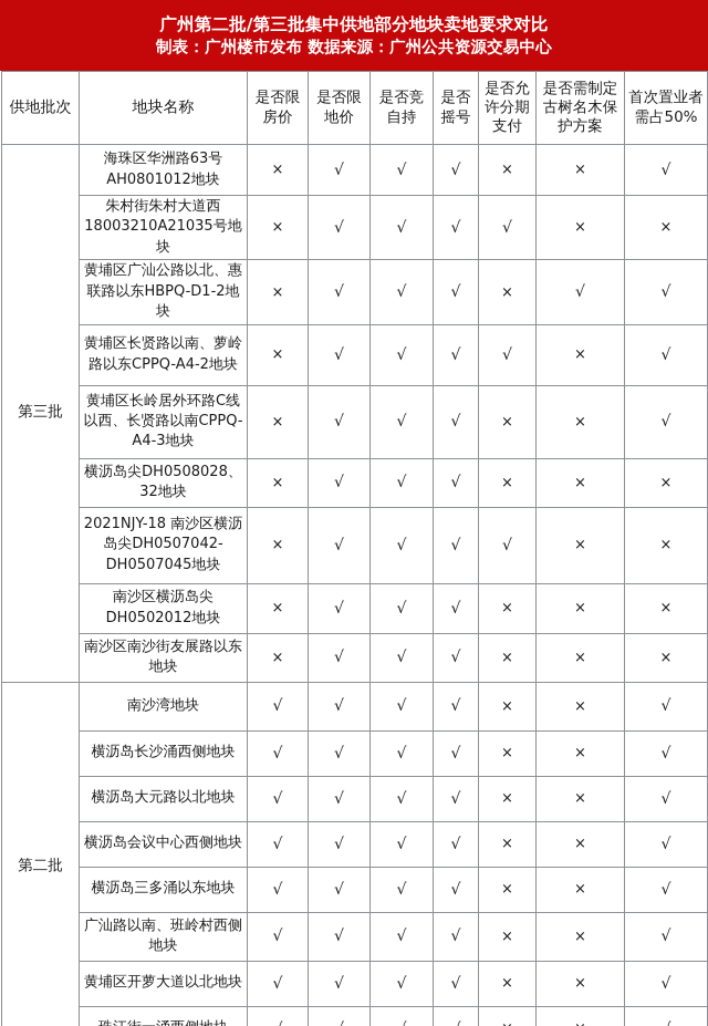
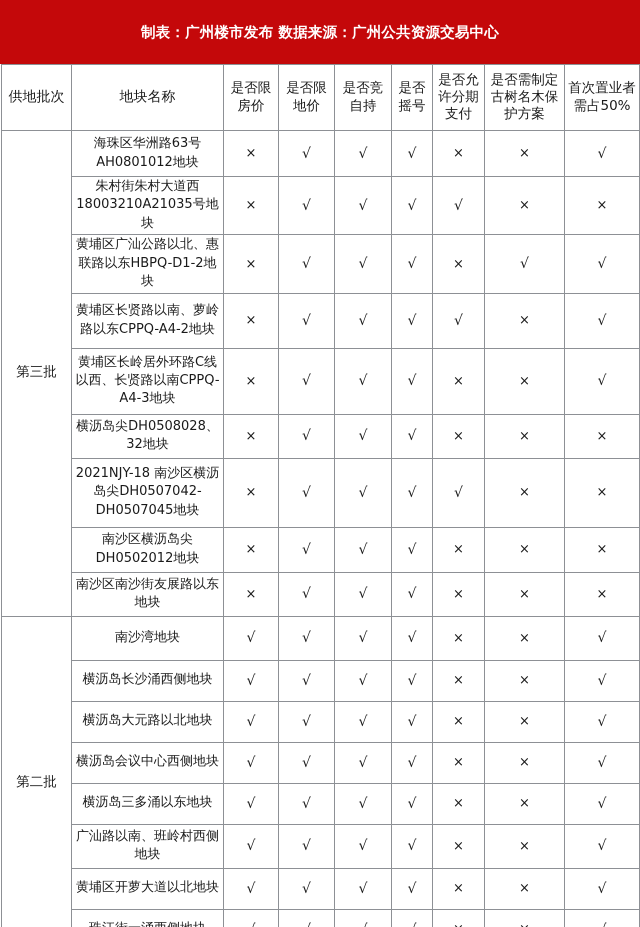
- 广州第二批/第三批集中供地部分地块卖地要求对比
  制表：广州楼市发布 数据来源：广州公共资源交易中心
  供地批次	地块名称	是否限房价	是否限地价	是否竞自持	是否摇号	是否允许分期支付	是否需制定古树名木保护方案	首次置业者需占50%
  第三批	海珠区华洲路63号AH0801012地块	×	√	√	√	×	×	√
  朱村街朱村大道西18003210A21035号地块	×	√	√	√	√	×	×
  黄埔区广汕公路以北、惠联路以东HBPQ-D1-2地块	×	√	√	√	×	√	√
  黄埔区长贤路以南、萝岭路以东CPPQ-A4-2地块	×	√	√	√	√	×	√
  黄埔区长岭居外环路C线以西、长贤路以南CPPQ-A4-3地块	×	√	√	√	×	×	√
  横沥岛尖DH0508028、32地块	×	√	√	√	×	×	×
  2021NJY-18 南沙区横沥岛尖DH0507042-DH0507045地块	×	√	√	√	√	×	×
  南沙区横沥岛尖DH0502012地块	×	√	√	√	×	×	×
  南沙区南沙街友展路以东地块	×	√	√	√	×	×	×
  第二批	南沙湾地块	√	√	√	√	×	×	√
  横沥岛长沙涌西侧地块	√	√	√	√	×	×	√
  横沥岛大元路以北地块	√	√	√	√	×	×	√
  横沥岛会议中心西侧地块	√	√	√	√	×	×	√
  横沥岛三多涌以东地块	√	√	√	√	×	×	√
  广汕路以南、班岭村西侧地块	√	√	√	√	×	×	√
  黄埔区开萝大道以北地块	√	√	√	√	×	×	√
